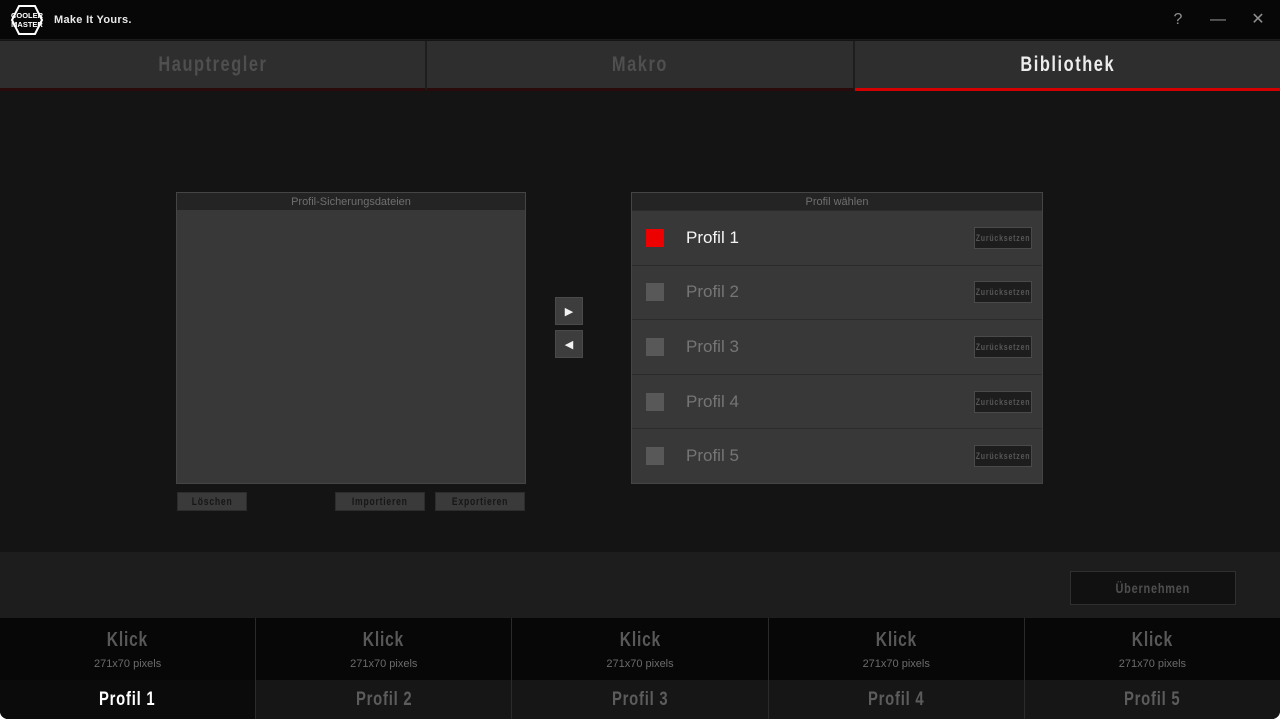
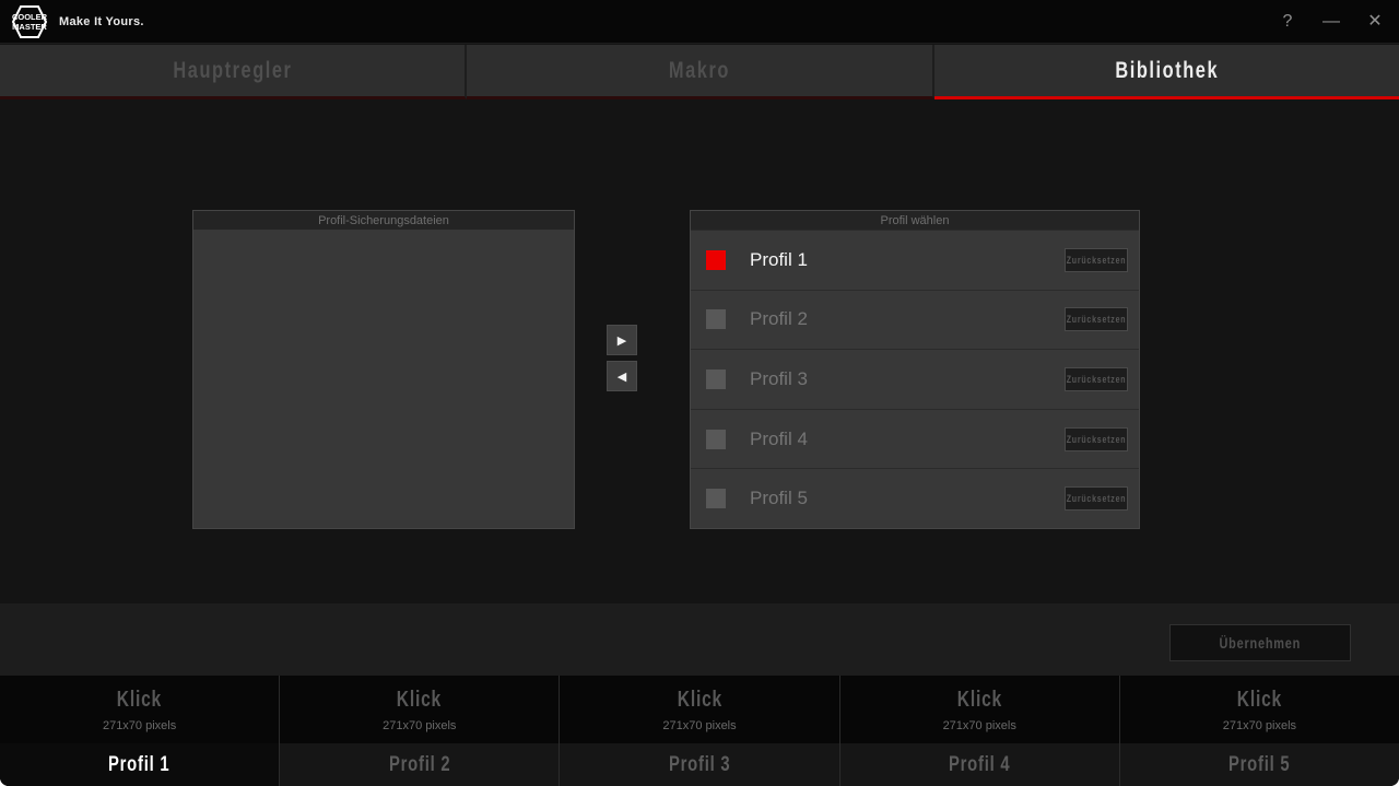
  COOLER
  MASTER
  Make It Yours.
  ?
  —
  ✕
  Hauptregler
  Makro
  Bibliothek
  Profil-Sicherungsdateien
- Löschen
- Importieren
- Exportieren
  ▶
  ◀
  Profil wählen
  Profil 1
  Zurücksetzen
  Profil 2
  Zurücksetzen
  Profil 3
  Zurücksetzen
  Profil 4
  Zurücksetzen
  Profil 5
  Zurücksetzen
  Übernehmen
  Klick
  271x70 pixels
  Klick
  271x70 pixels
  Klick
  271x70 pixels
  Klick
  271x70 pixels
  Klick
  271x70 pixels
  Profil 1
  Profil 2
  Profil 3
  Profil 4
  Profil 5
